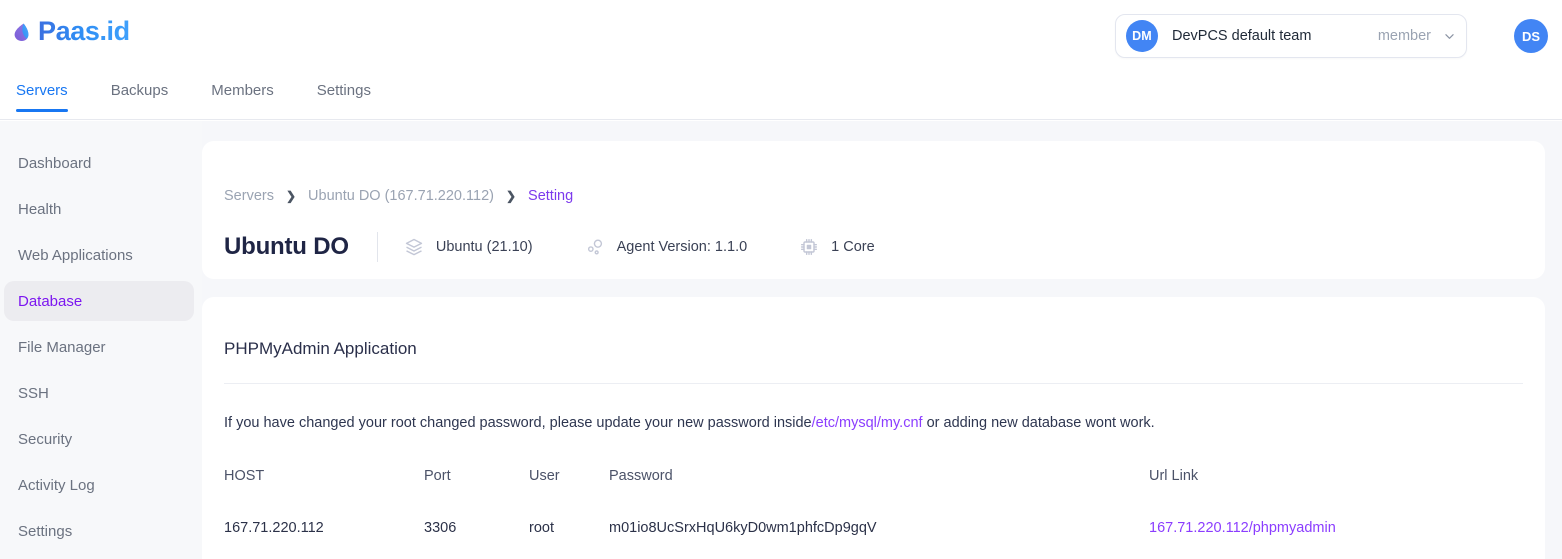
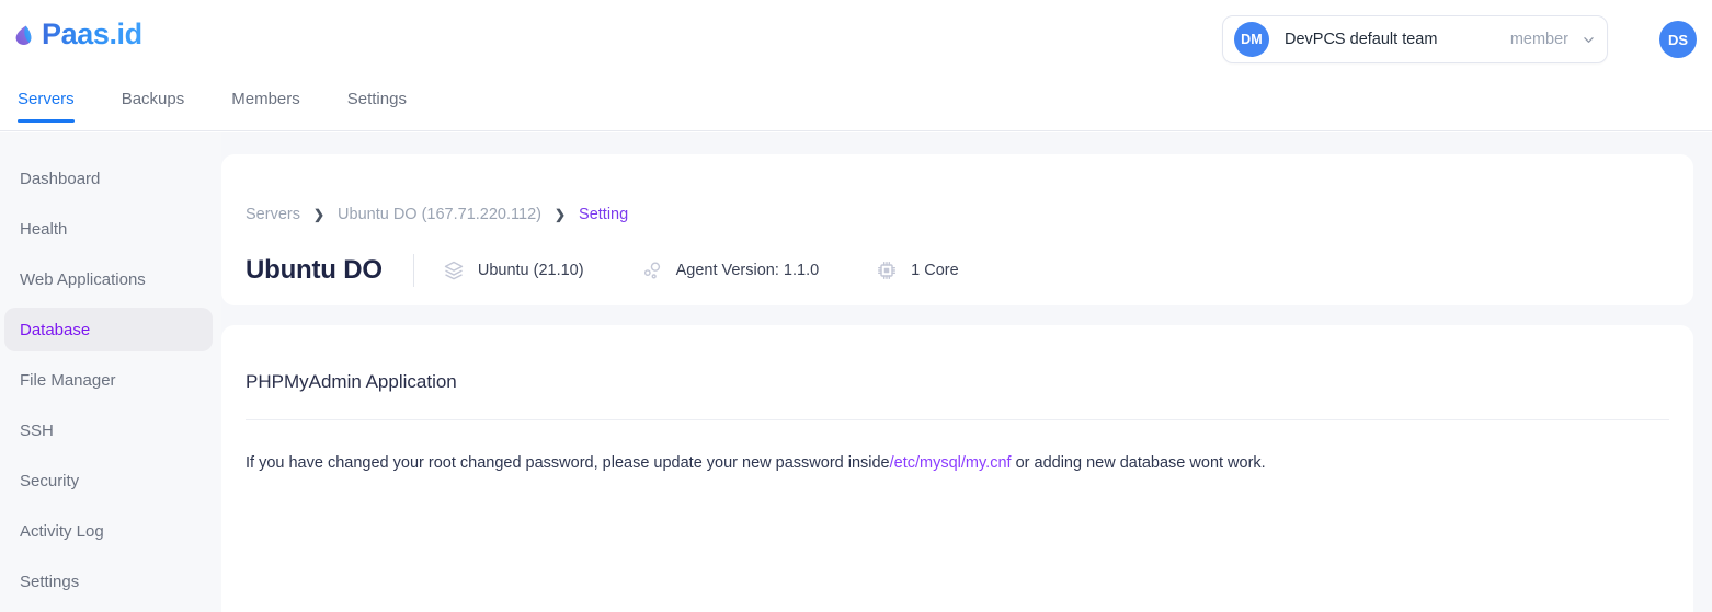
  Paas.id
  DM
  DevPCS default team
  member
  DS
  Servers
  Backups
  Members
  Settings
  Dashboard
  Health
  Web Applications
  Database
  File Manager
  SSH
  Security
  Activity Log
  Settings
  Servers
  ❯
  Ubuntu DO (167.71.220.112)
  ❯
  Setting
  Ubuntu DO
  Ubuntu (21.10)
  Agent Version: 1.1.0
  1 Core
  PHPMyAdmin Application
  If you have changed your root changed password, please update your new password inside/etc/mysql/my.cnf or adding new database wont work.
- HOST
- Port
- User
- Password
- Url Link
- 167.71.220.112
- 3306
- root
- m01io8UcSrxHqU6kyD0wm1phfcDp9gqV
- 167.71.220.112/phpmyadmin
